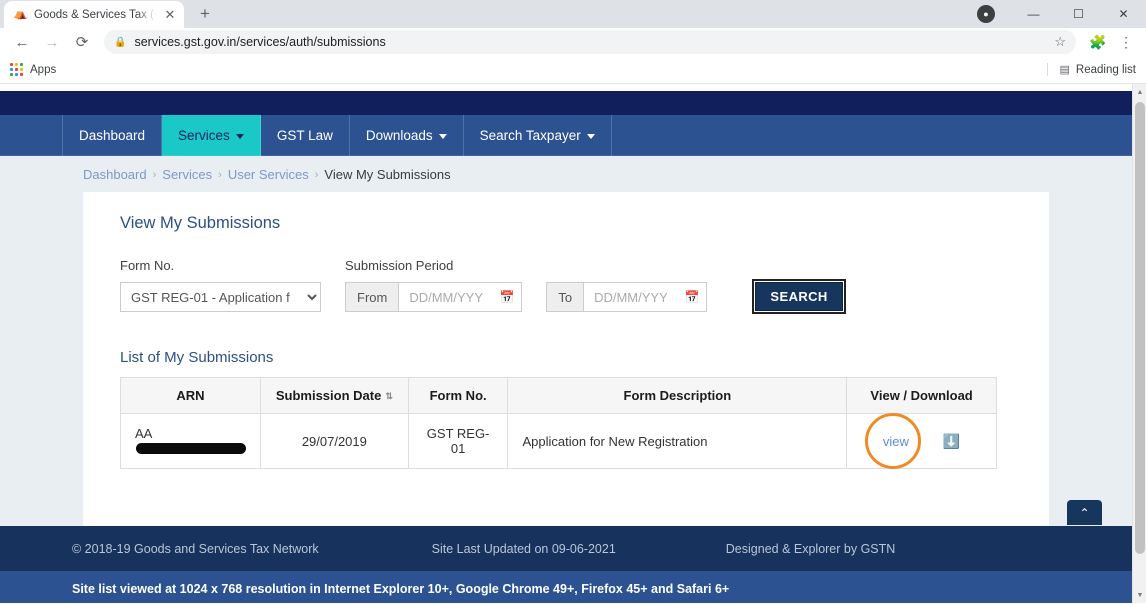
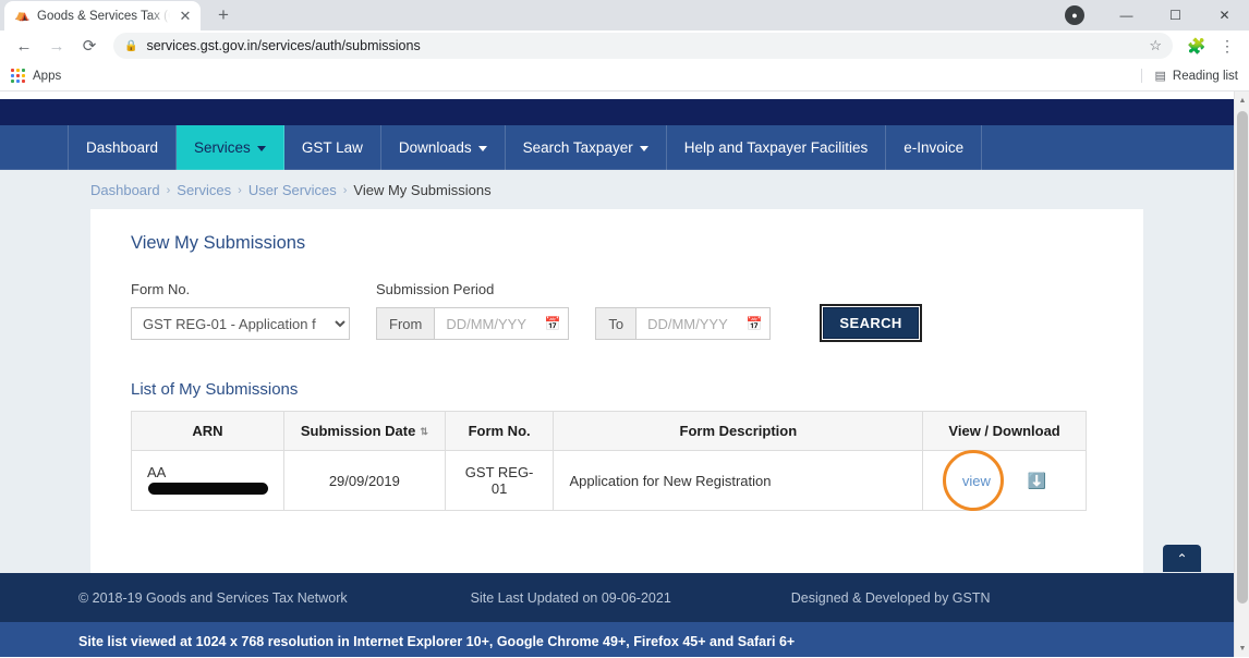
  ⛺
  ✕
  +
  ●
  —
  ☐
  ✕
  ←
  →
  ⟳
  🔒
  services.gst.gov.in/services/auth/submissions
  ☆
  🧩
  ⋮
  Apps
  ▤
  Reading list
  Dashboard
  Services
  GST Law
  Downloads
  Search Taxpayer
+ Help and Taxpayer Facilities
+ e-Invoice
  Dashboard
  ›
  Services
  ›
  User Services
  ›
  View My Submissions
  View My Submissions
  Form No.
  GST REG-01 - Application f
  Submission Period
  From
  DD/MM/YYY
  📅
  To
  DD/MM/YYY
  📅
  SEARCH
  List of My Submissions
  ARN	Submission Date ⇅	Form No.	Form Description	View / Download
- AA	29/07/2019	GST REG-01	Application for New Registration	view ⬇️
+ AA	29/09/2019	GST REG-01	Application for New Registration	view ⬇️
  ⌃
  © 2018-19 Goods and Services Tax Network
  Site Last Updated on 09-06-2021
- Designed & Explorer by GSTN
+ Designed & Developed by GSTN
  Site list viewed at 1024 x 768 resolution in Internet Explorer 10+, Google Chrome 49+, Firefox 45+ and Safari 6+
